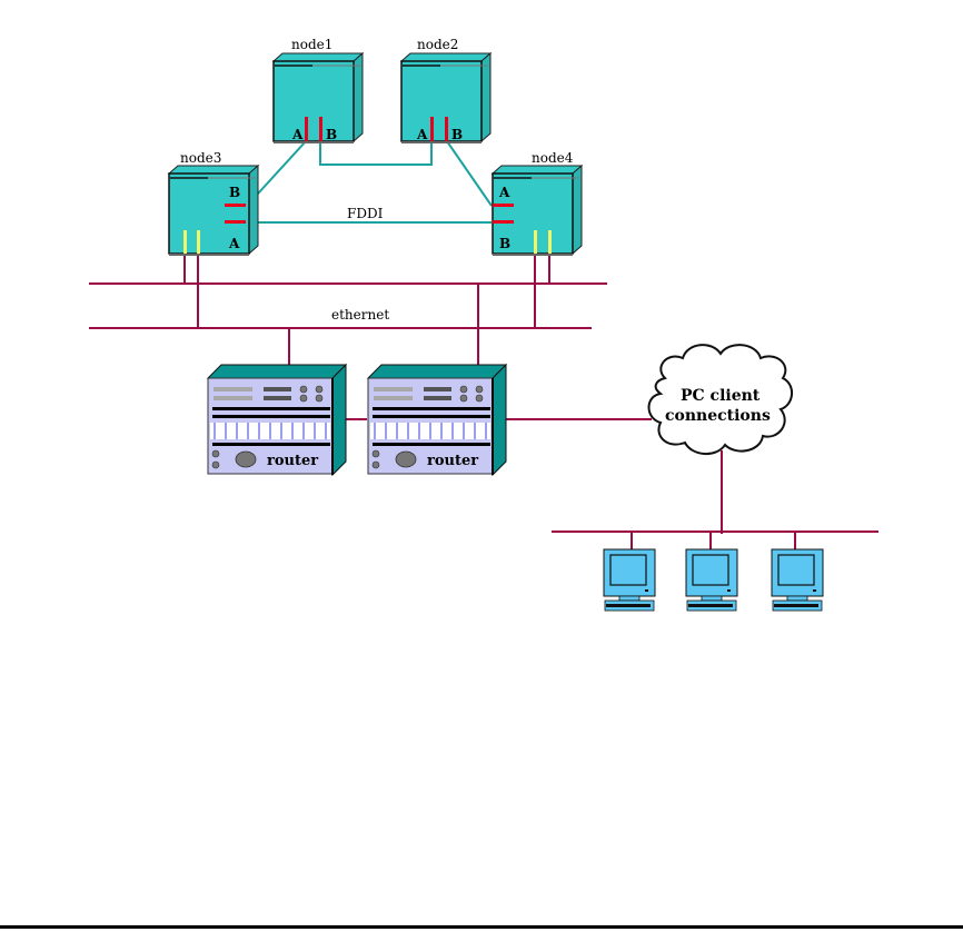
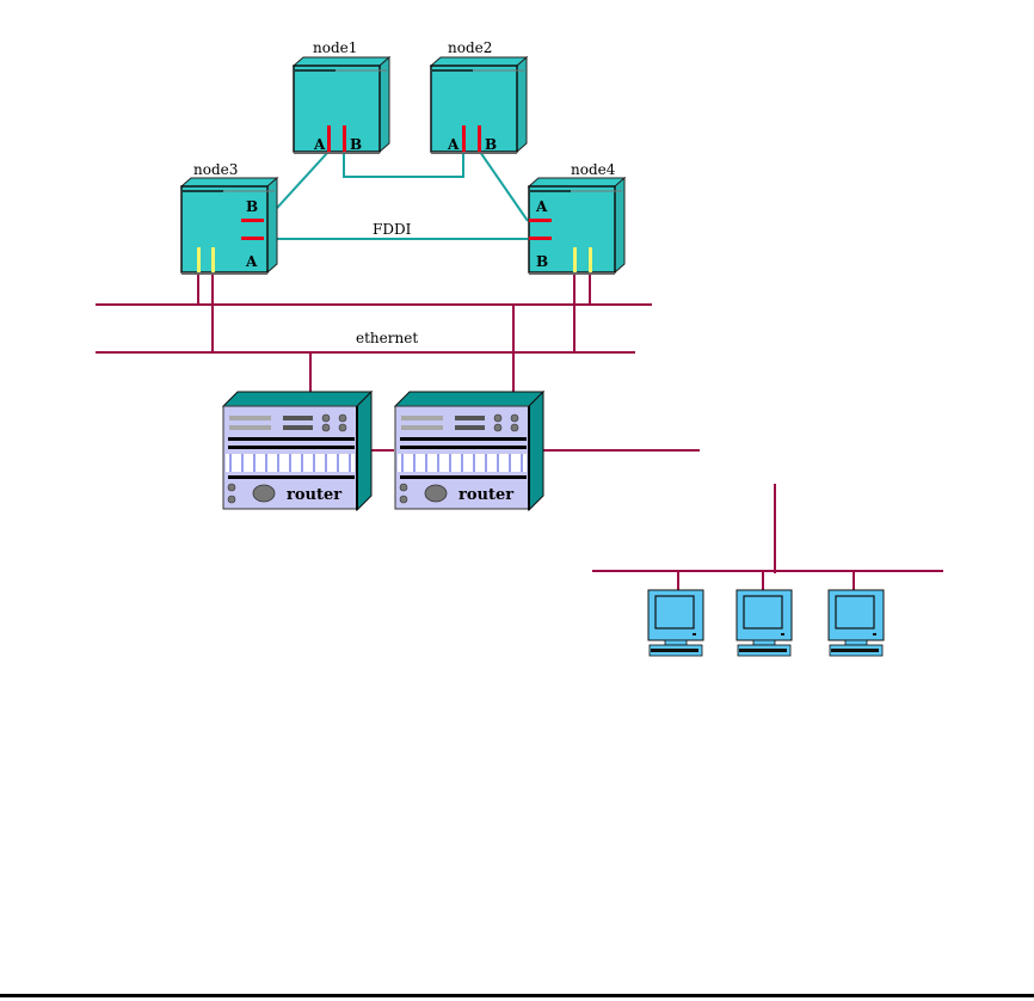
  ethernet
  FDDI
  A
  B
  node1
  A
  B
  node2
  B
  A
  node3
  A
  B
  node4
  router
  router
- PC client
- connections
